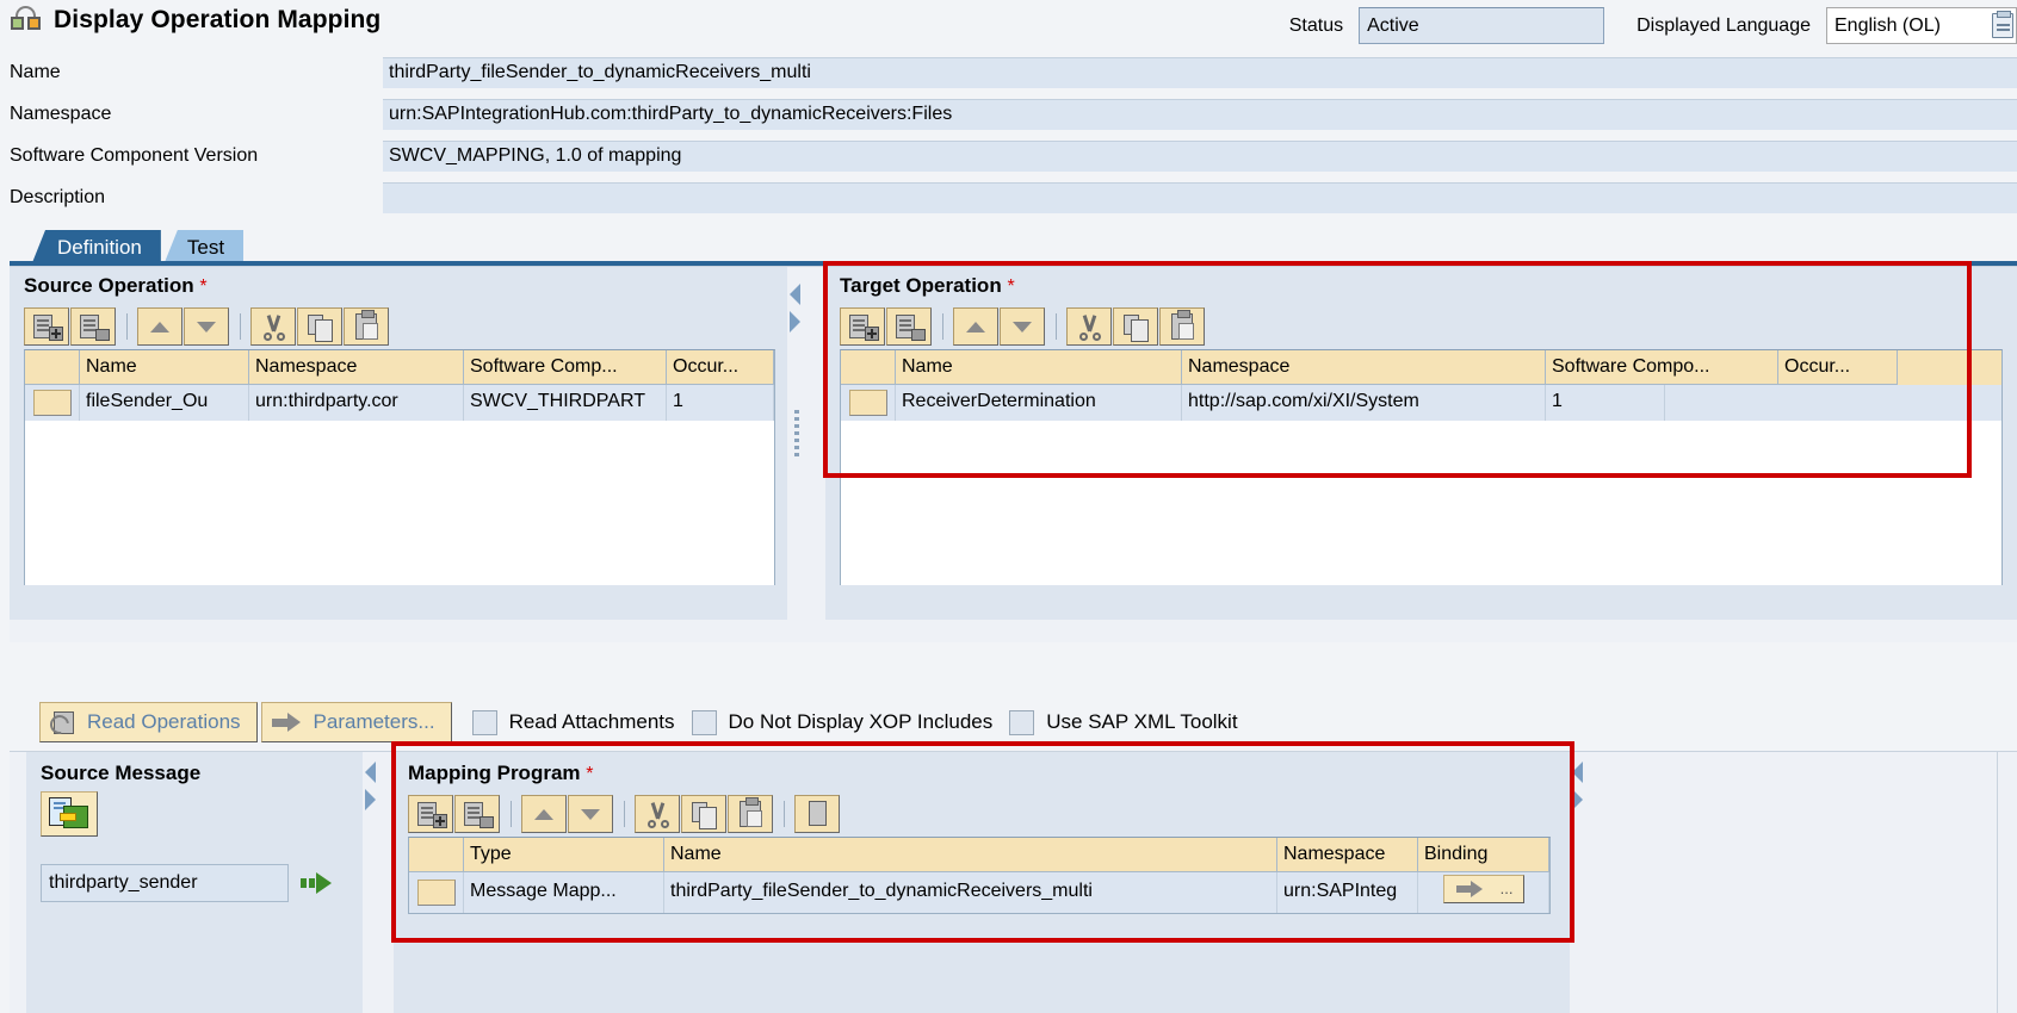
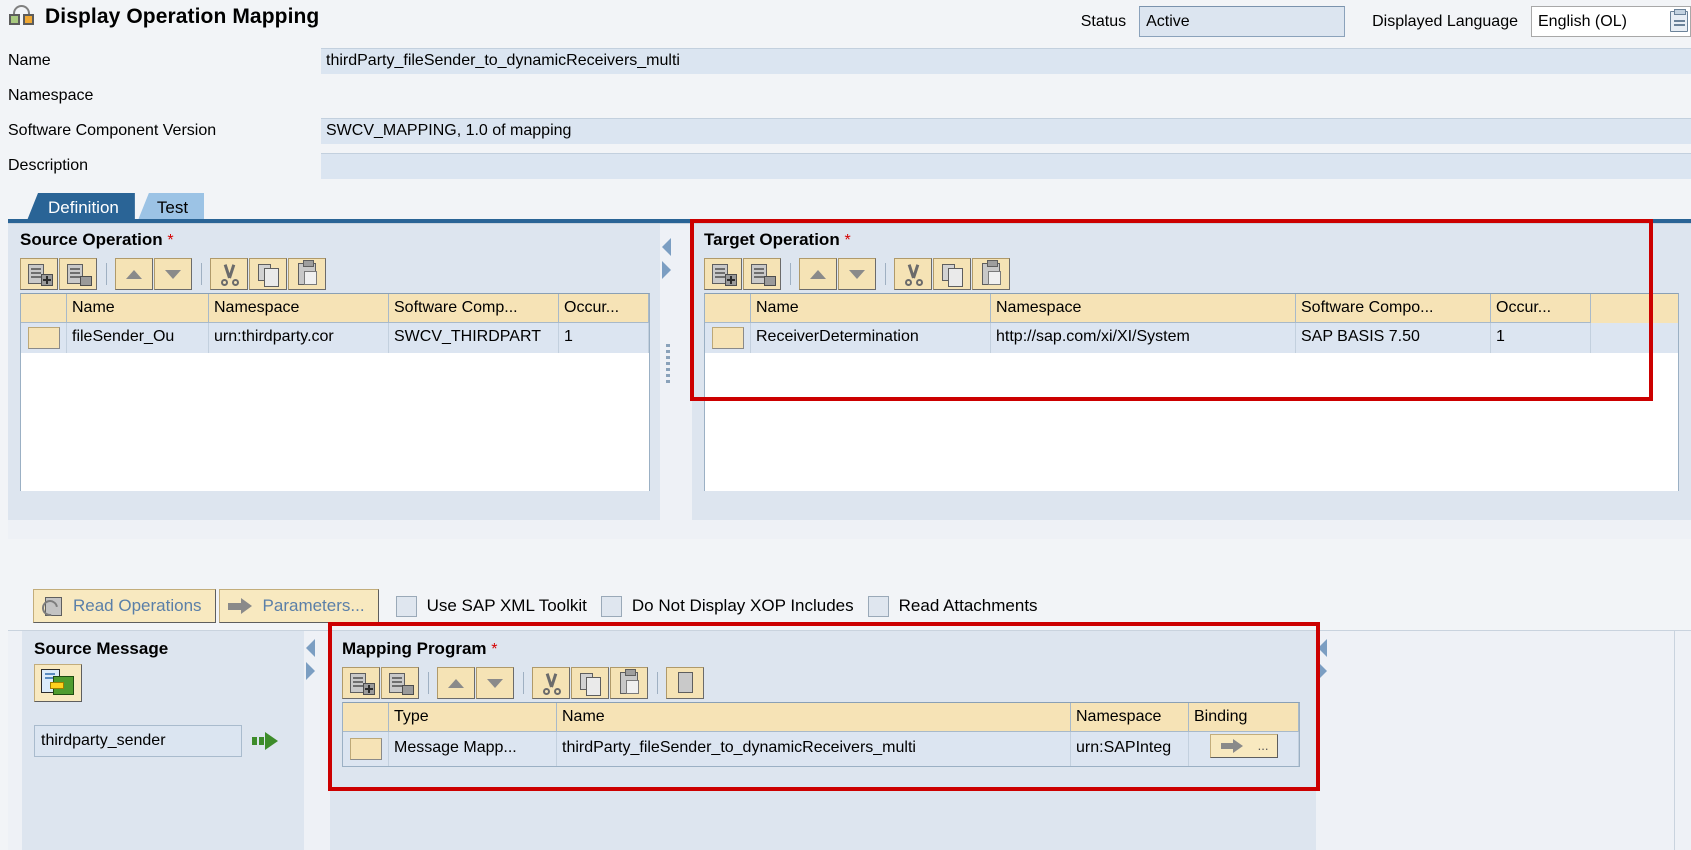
  Display Operation Mapping
  Status
  Active
  Displayed Language
  English (OL)
  Name
  thirdParty_fileSender_to_dynamicReceivers_multi
  Namespace
- urn:SAPIntegrationHub.com:thirdParty_to_dynamicReceivers:Files
  Software Component Version
  SWCV_MAPPING, 1.0 of mapping
  Description
  Definition
  Test
  Source Operation *
  Name
  Namespace
  Software Comp...
  Occur...
  fileSender_Ou
  urn:thirdparty.cor
  SWCV_THIRDPART
  1
  Target Operation *
  Name
  Namespace
  Software Compo...
  Occur...
  ReceiverDetermination
  http://sap.com/xi/XI/System
+ SAP BASIS 7.50
  1
  Read Operations
  Parameters...
- Read Attachments
+ Use SAP XML Toolkit
  Do Not Display XOP Includes
- Use SAP XML Toolkit
+ Read Attachments
  Source Message
  thirdparty_sender
  Mapping Program *
  Type
  Name
  Namespace
  Binding
  Message Mapp...
  thirdParty_fileSender_to_dynamicReceivers_multi
  urn:SAPInteg
  ...
